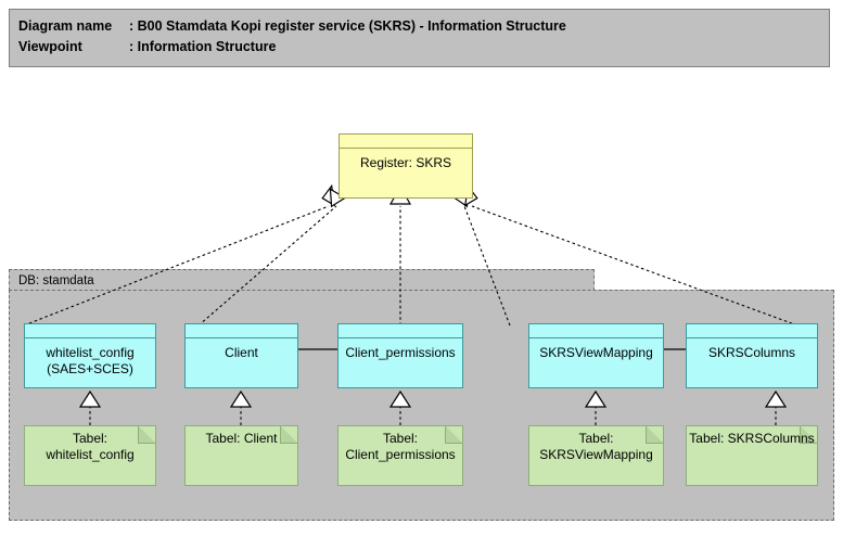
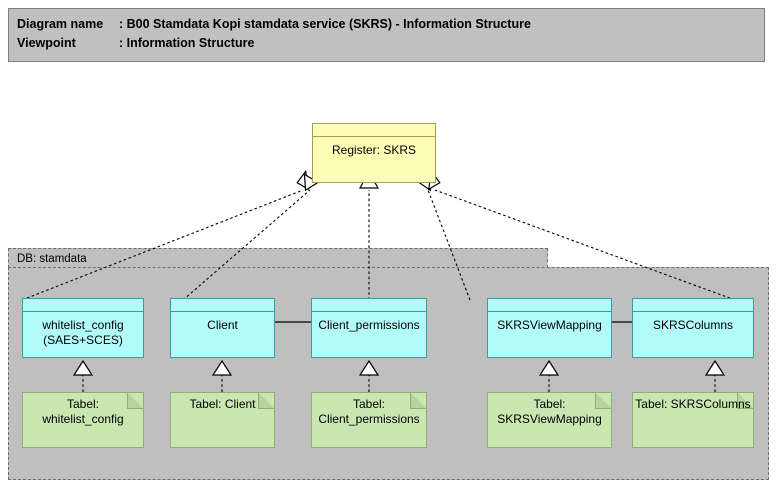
- Diagram name : B00 Stamdata Kopi register service (SKRS) - Information Structure
+ Diagram name : B00 Stamdata Kopi stamdata service (SKRS) - Information Structure
  Viewpoint : Information Structure
  DB: stamdata
  Register: SKRS
  whitelist_config
  (SAES+SCES)
  Client
  Client_permissions
  SKRSViewMapping
  SKRSColumns
  Tabel:
  whitelist_config
  Tabel: Client
  Tabel:
  Client_permissions
  Tabel:
  SKRSViewMapping
  Tabel: SKRSColumns
